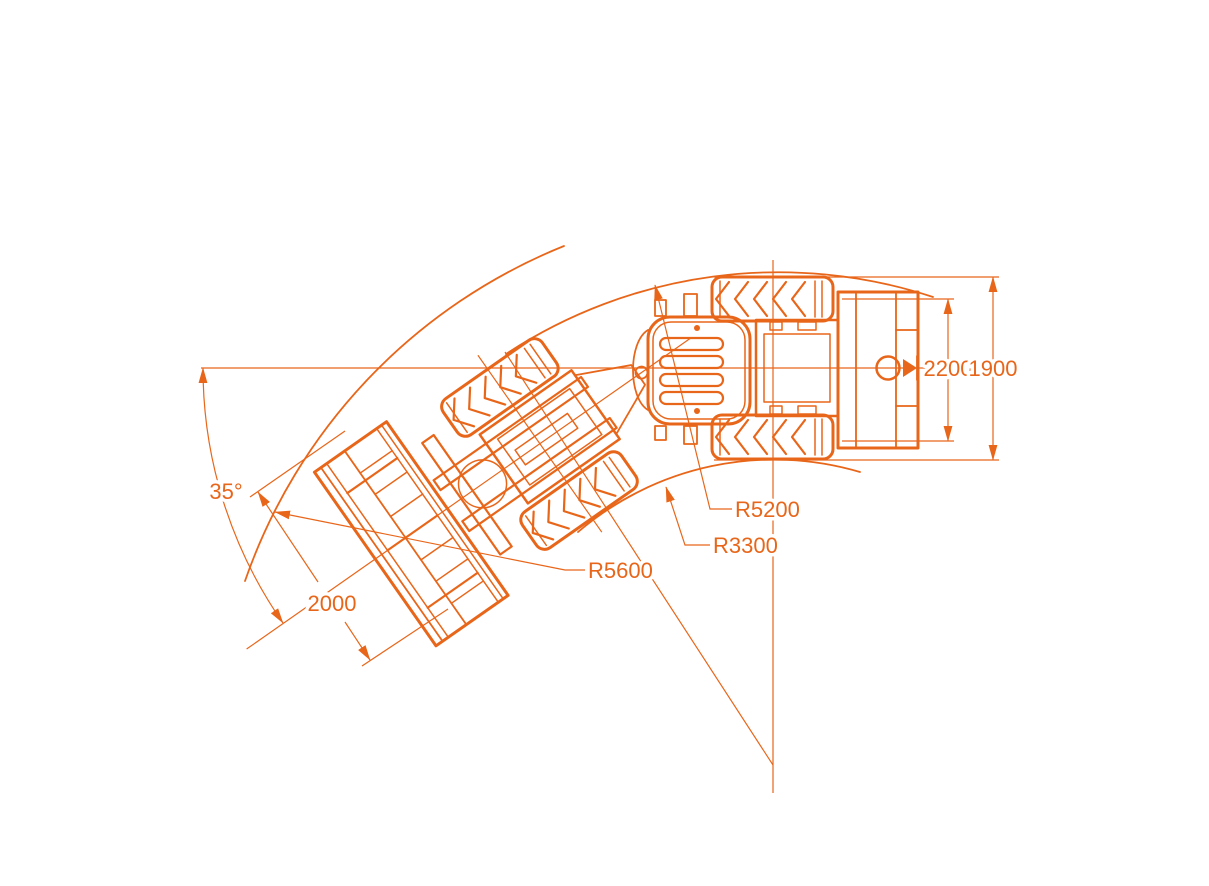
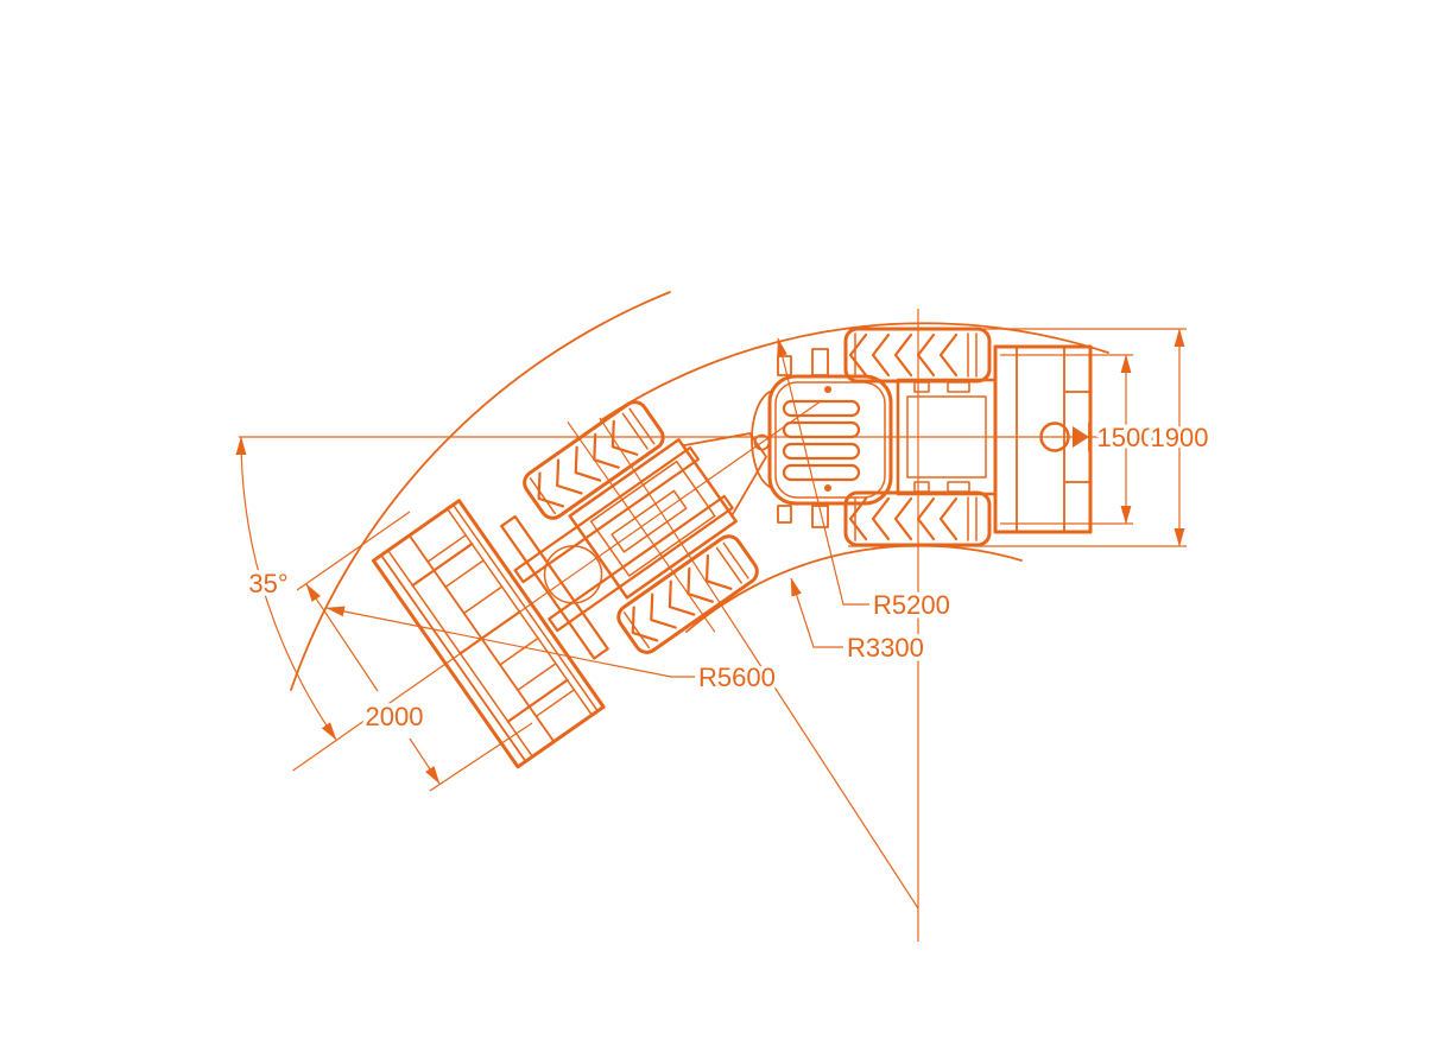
  35°
  2000
  R5600
  R3300
  R5200
- 2200
+ 1500
  1900
